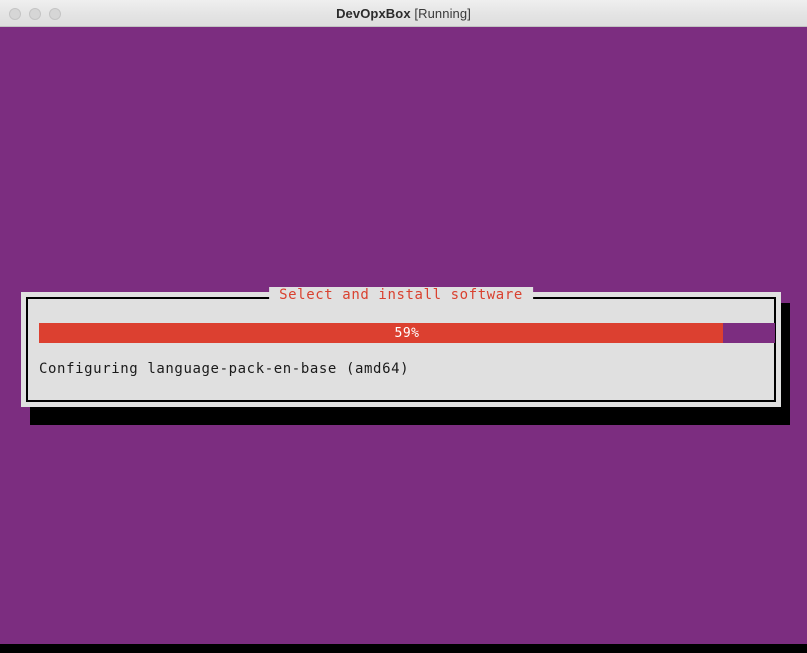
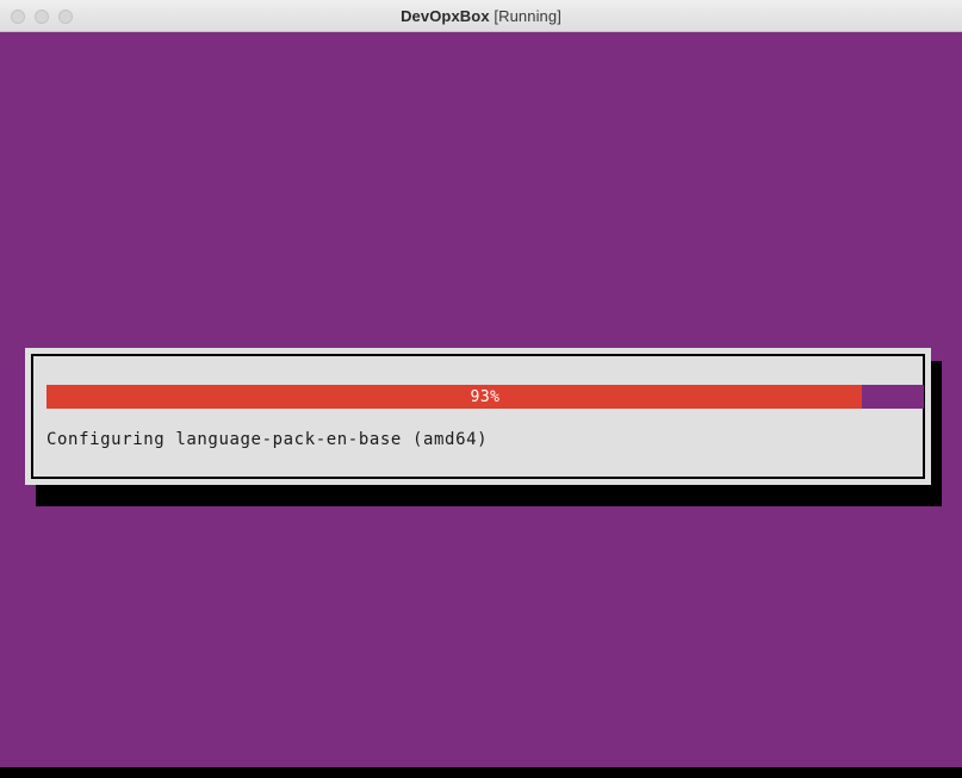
  DevOpxBox [Running]
- Select and install software
- 59%
+ 93%
  Configuring language-pack-en-base (amd64)
